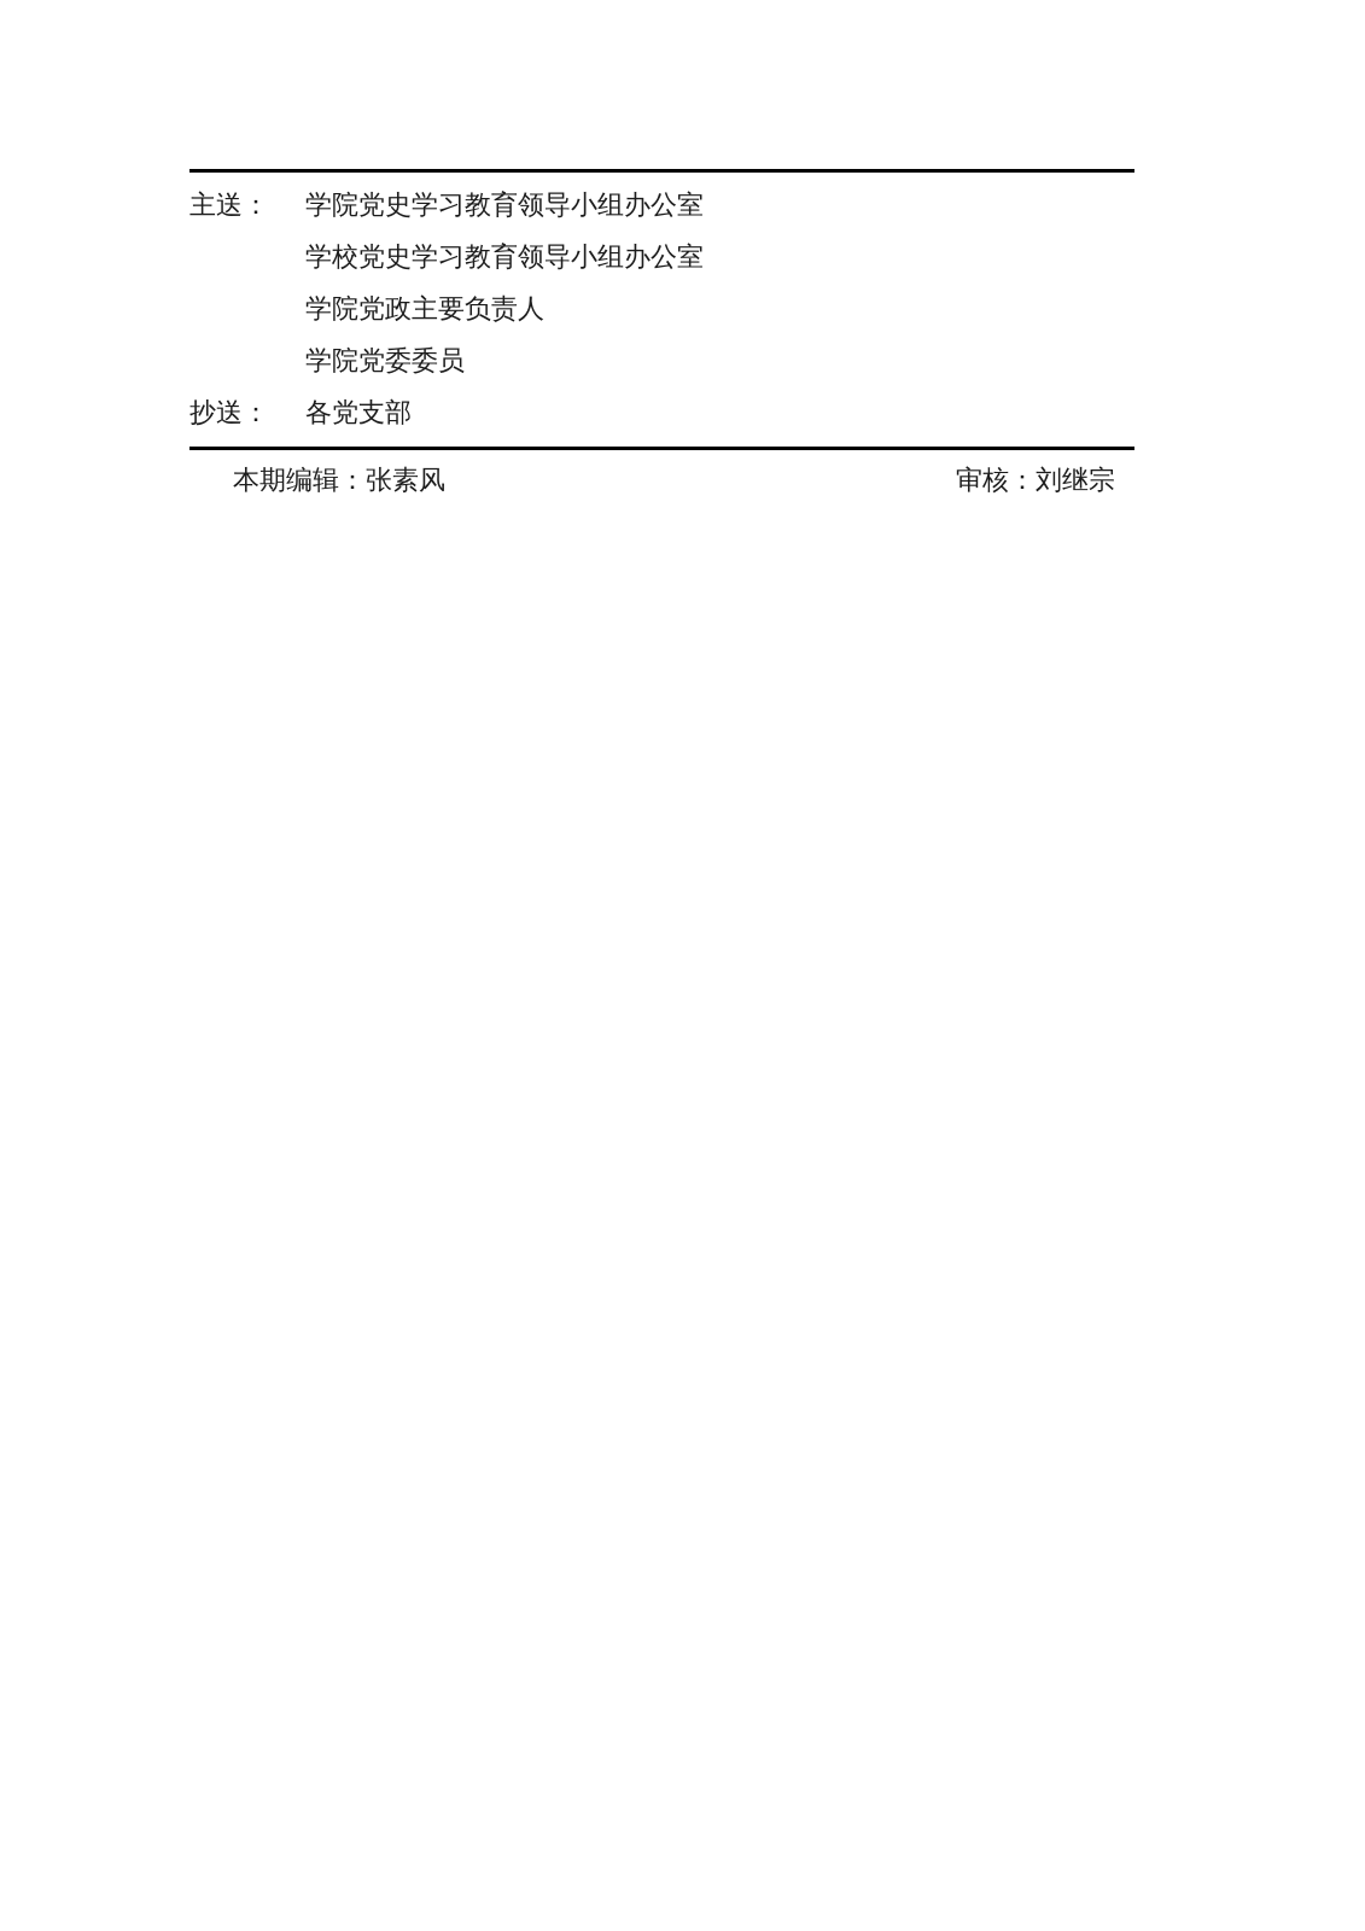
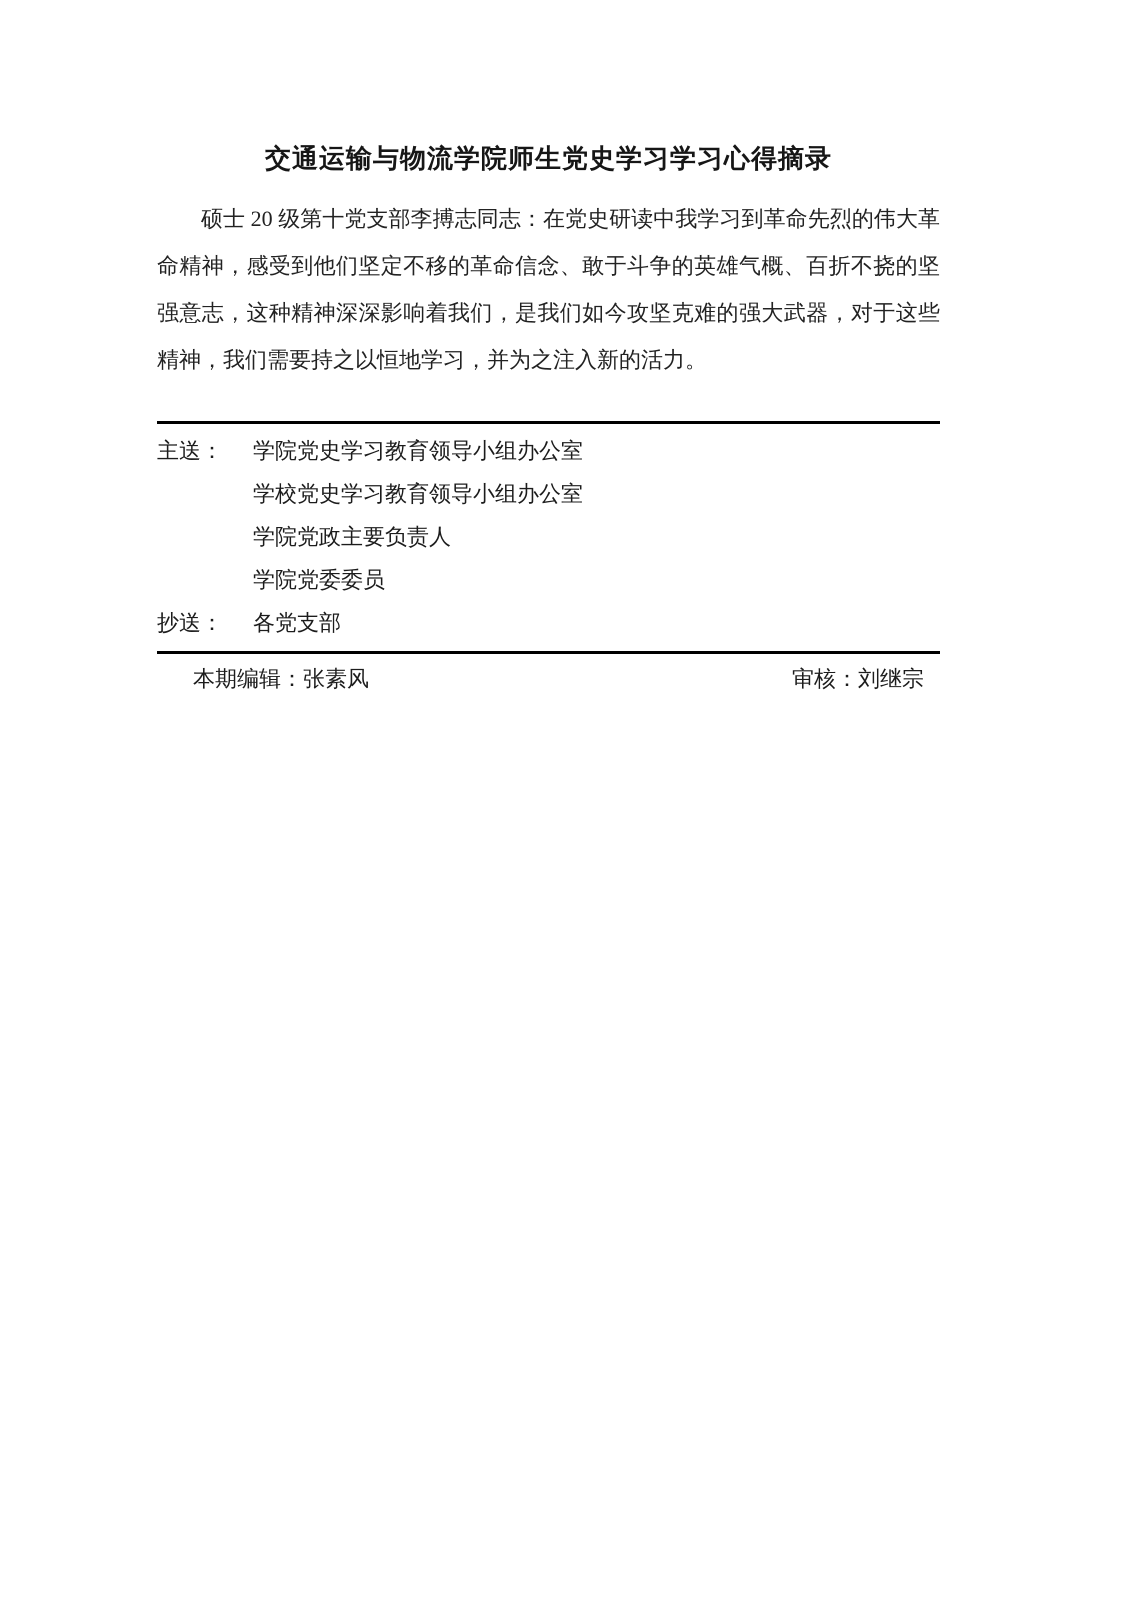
+ 交通运输与物流学院师生党史学习学习心得摘录
+ 硕士 20 级第十党支部李搏志同志：在党史研读中我学习到革命先烈的伟大革命精神，感受到他们坚定不移的革命信念、敢于斗争的英雄气概、百折不挠的坚强意志，这种精神深深影响着我们，是我们如今攻坚克难的强大武器，对于这些精神，我们需要持之以恒地学习，并为之注入新的活力。
  主送：
  学院党史学习教育领导小组办公室
  学校党史学习教育领导小组办公室
  学院党政主要负责人
  学院党委委员
  抄送：
  各党支部
  本期编辑：张素风
  审核：刘继宗
